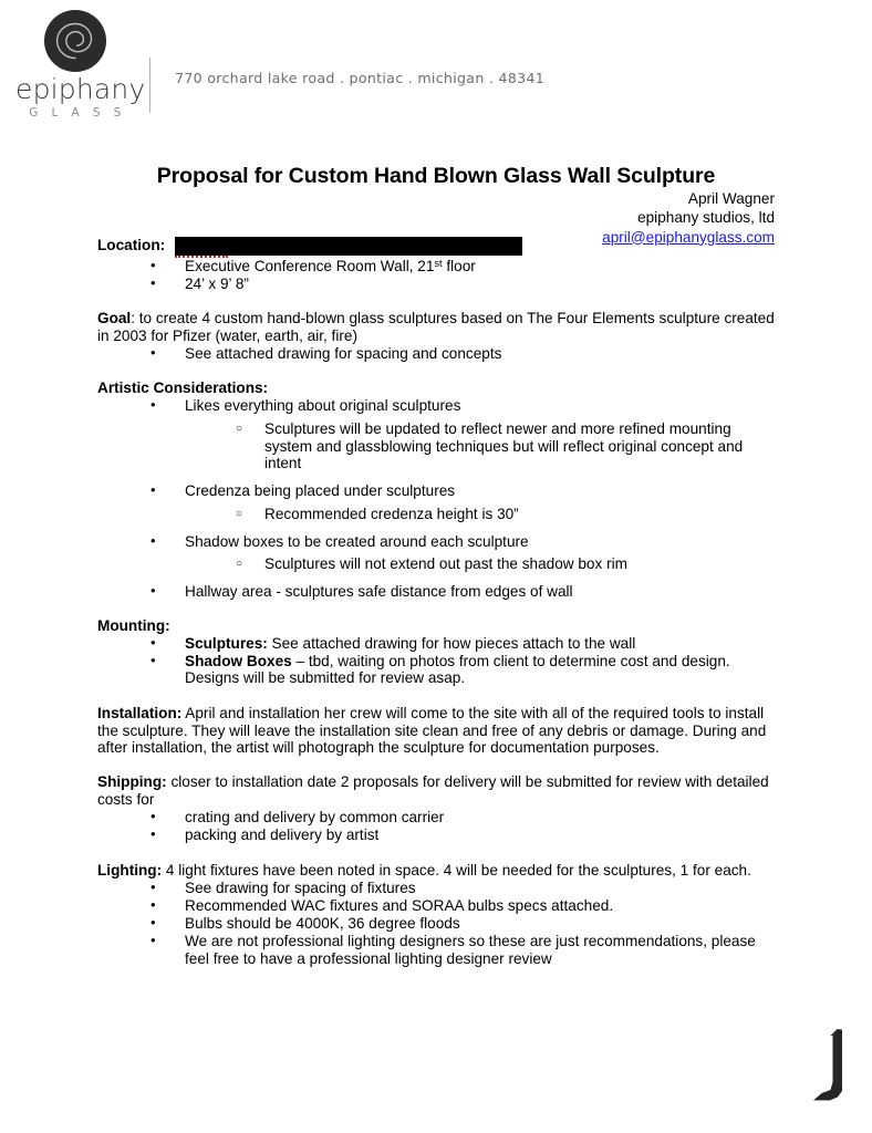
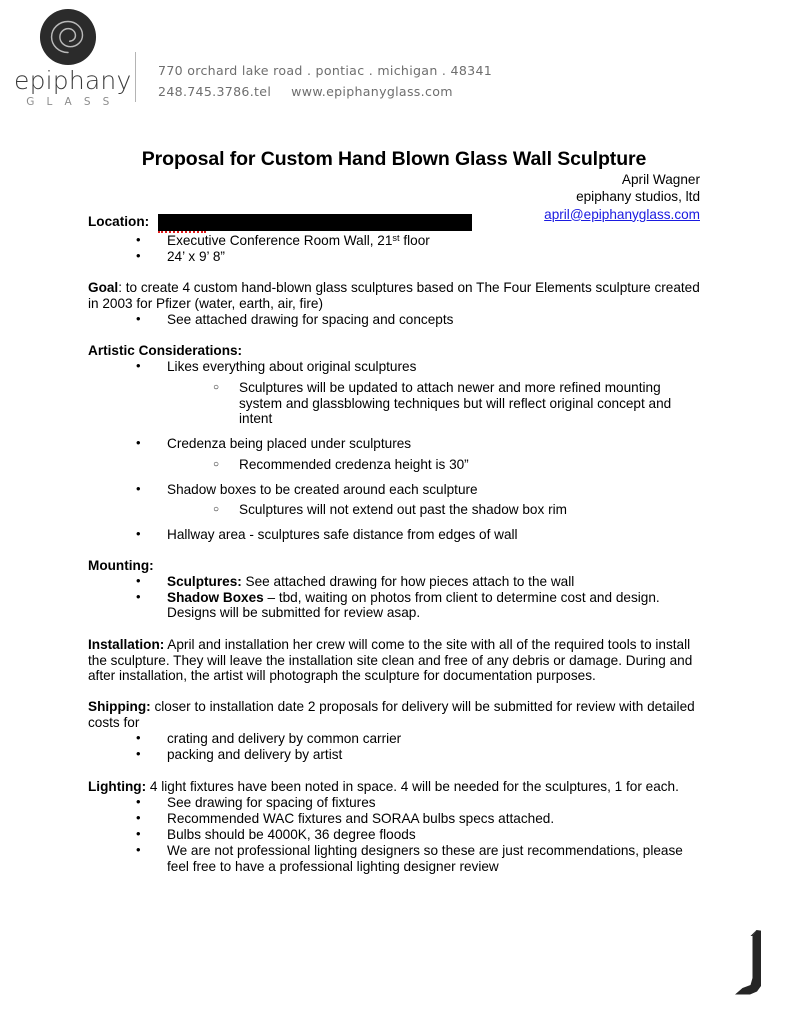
  epiphany
  G L A S S
  770 orchard lake road . pontiac . michigan . 48341
+ 248.745.3786.tel www.epiphanyglass.com
  Proposal for Custom Hand Blown Glass Wall Sculpture
  April Wagner
  epiphany studios, ltd
  april@epiphanyglass.com
  Location:
  Executive Conference Room Wall, 21st floor
  24’ x 9’ 8”
  Goal: to create 4 custom hand-blown glass sculptures based on The Four Elements sculpture created in 2003 for Pfizer (water, earth, air, fire)
  See attached drawing for spacing and concepts
  Artistic Considerations:
  Likes everything about original sculptures
- Sculptures will be updated to reflect newer and more refined mounting system and glassblowing techniques but will reflect original concept and intent
+ Sculptures will be updated to attach newer and more refined mounting system and glassblowing techniques but will reflect original concept and intent
  Credenza being placed under sculptures
  Recommended credenza height is 30”
  Shadow boxes to be created around each sculpture
  Sculptures will not extend out past the shadow box rim
  Hallway area - sculptures safe distance from edges of wall
  Mounting:
  Sculptures: See attached drawing for how pieces attach to the wall
  Shadow Boxes – tbd, waiting on photos from client to determine cost and design. Designs will be submitted for review asap.
  Installation: April and installation her crew will come to the site with all of the required tools to install the sculpture. They will leave the installation site clean and free of any debris or damage. During and after installation, the artist will photograph the sculpture for documentation purposes.
  Shipping: closer to installation date 2 proposals for delivery will be submitted for review with detailed costs for
  crating and delivery by common carrier
  packing and delivery by artist
  Lighting: 4 light fixtures have been noted in space. 4 will be needed for the sculptures, 1 for each.
  See drawing for spacing of fixtures
  Recommended WAC fixtures and SORAA bulbs specs attached.
  Bulbs should be 4000K, 36 degree floods
  We are not professional lighting designers so these are just recommendations, please feel free to have a professional lighting designer review
